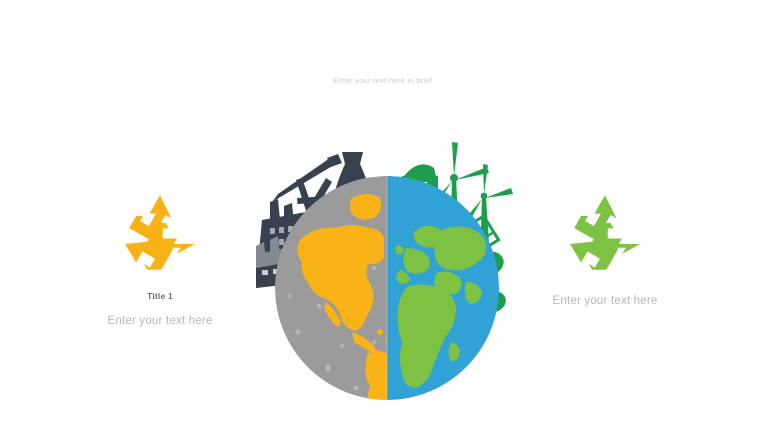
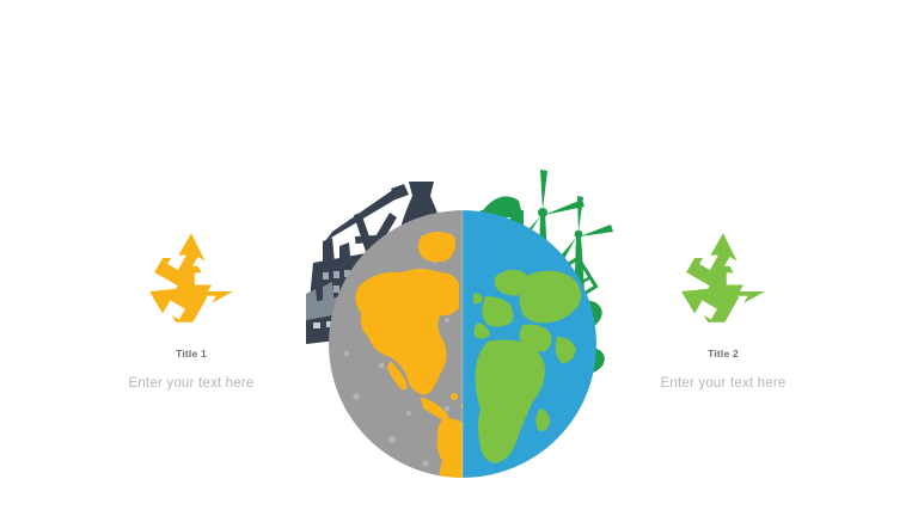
- Enter your text here in brief.
  Title 1
  Enter your text here
+ Title 2
  Enter your text here
